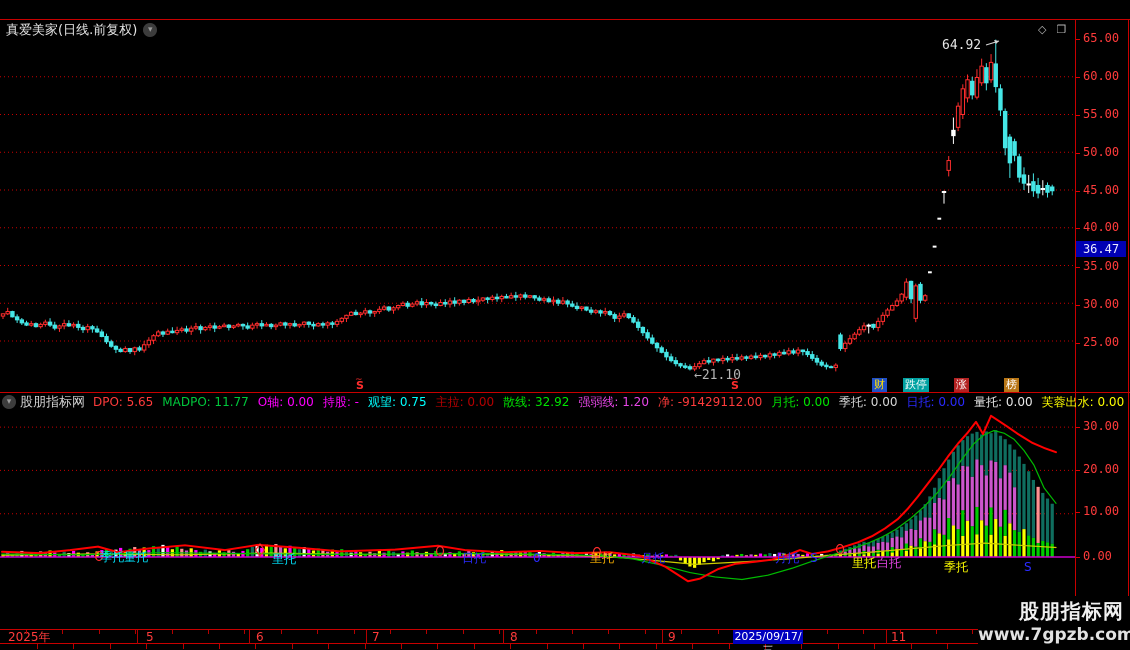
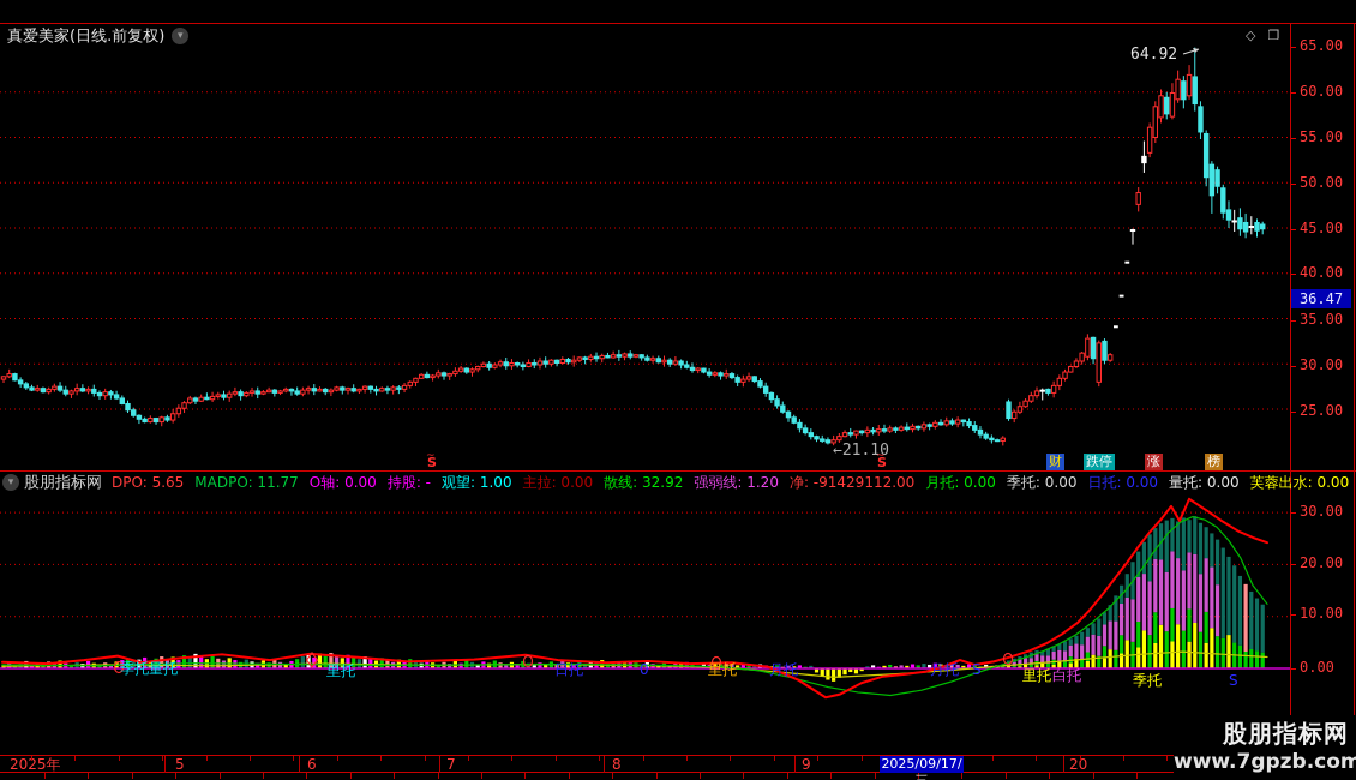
  真爱美家(日线.前复权)
  ▾
  ◇❐
  64.92
  ←21.10
  S
  ~
  S
  ~
  ▾
  股朋指标网
  DPO: 5.65
  MADPO: 11.77
  O轴: 0.00
  持股: -
- 观望: 0.75
+ 观望: 1.00
  主拉: 0.00
  散线: 32.92
  强弱线: 1.20
  净: -91429112.00
  月托: 0.00
  季托: 0.00
  日托: 0.00
  量托: 0.00
  芙蓉出水: 0.00
  季托量托
  里托
  日托
  0
  里托
  月托
  月托
  S
  里托
  白托
  季托
  S
  65.00
  60.00
  55.00
  50.00
  45.00
  40.00
  35.00
  30.00
  25.00
  36.47
  30.00
  20.00
  10.00
  0.00
  2025年
  2025/09/17/
  5
  6
  7
  8
  9
- 11
+ 20
  股朋指标网
  www.7gpzb.com
  财
  跌停
  涨
  榜
